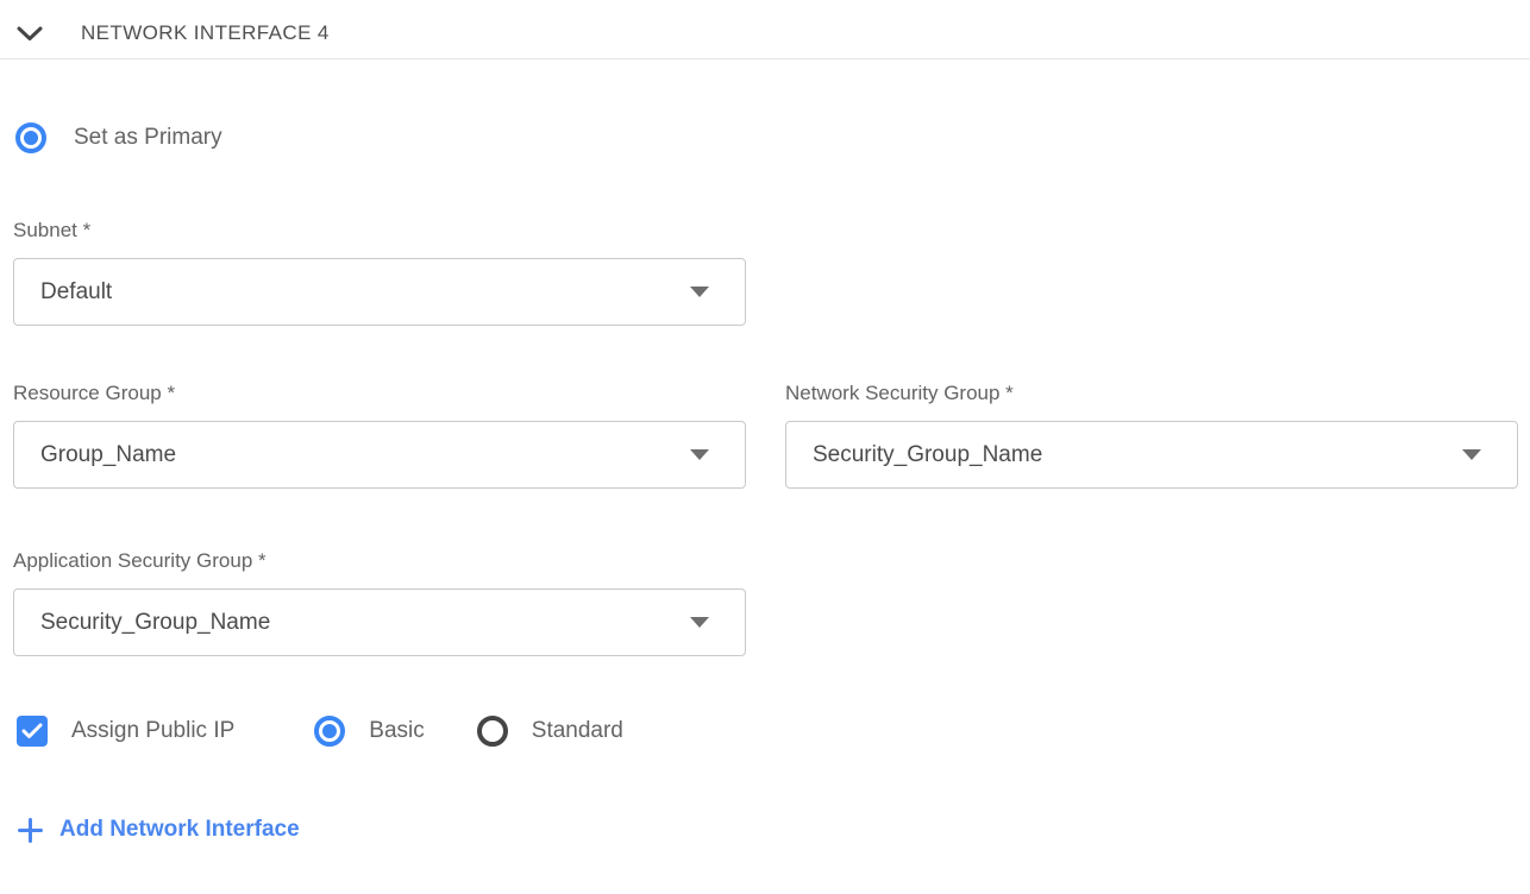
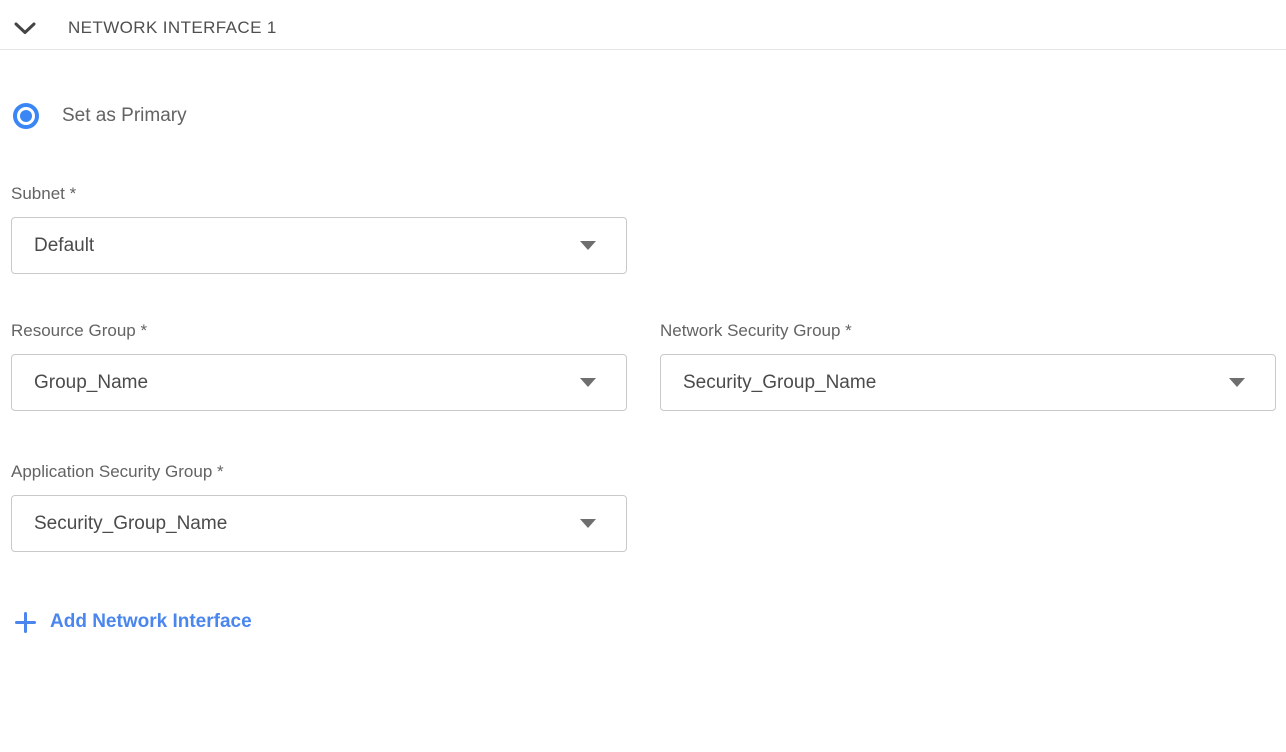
- NETWORK INTERFACE 4
+ NETWORK INTERFACE 1
  Set as Primary
  Subnet *
  Default
  Resource Group *
  Group_Name
  Network Security Group *
  Security_Group_Name
  Application Security Group *
  Security_Group_Name
- Assign Public IP
- Basic
- Standard
  Add Network Interface
